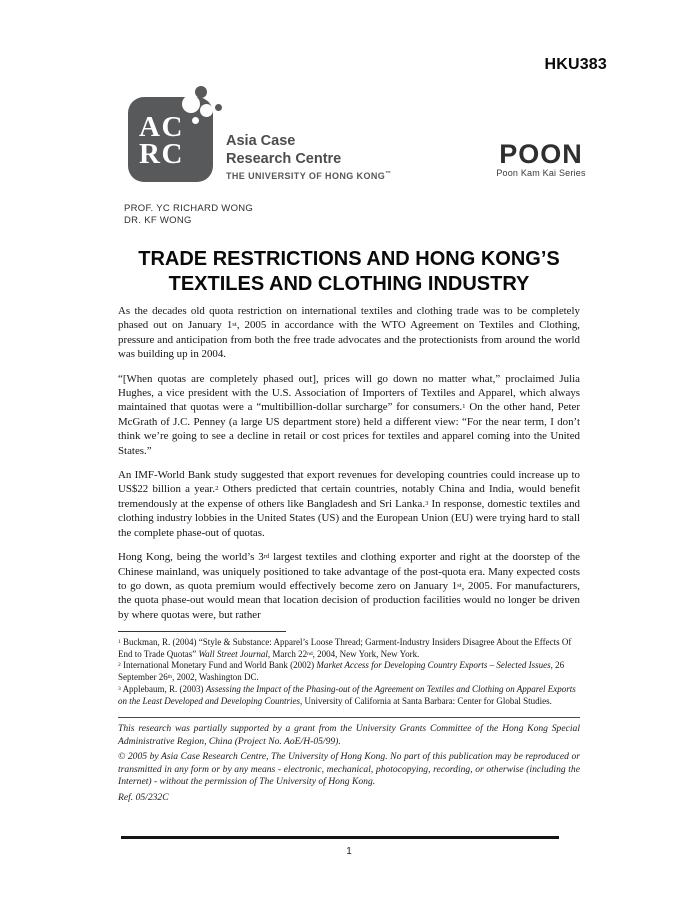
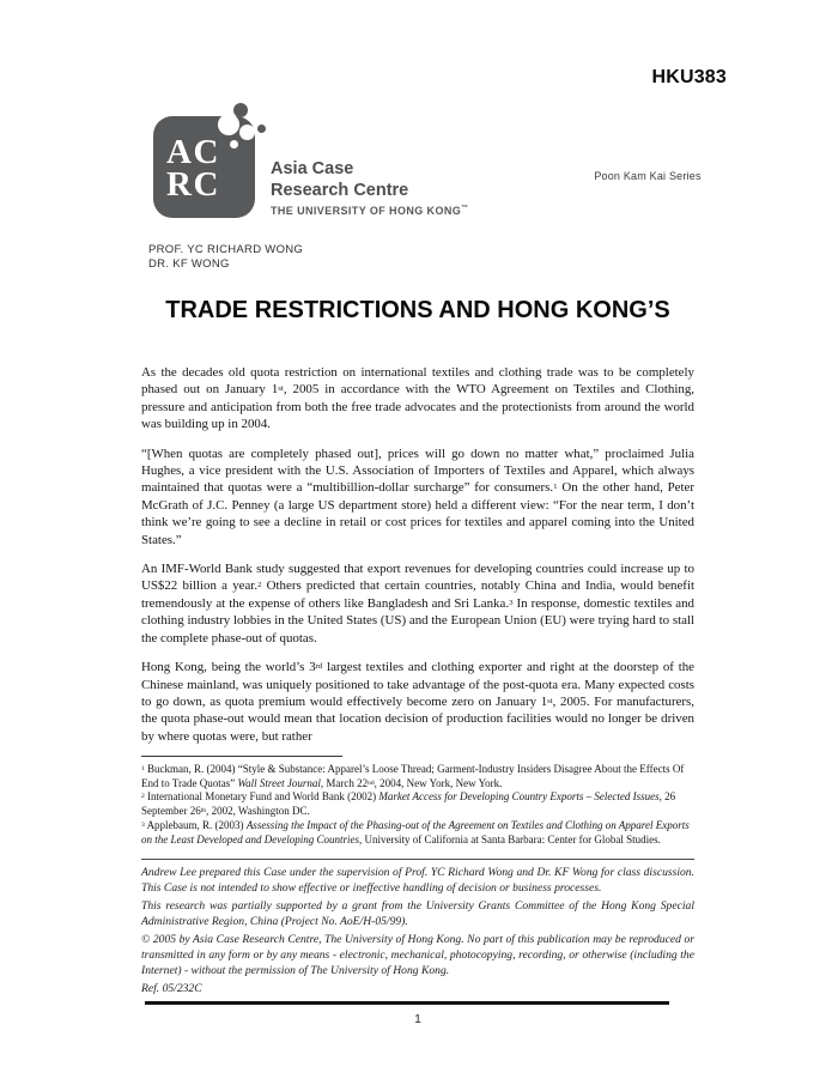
  HKU383
  AC
  RC
  Asia Case
  Research Centre
  THE UNIVERSITY OF HONG KONG
- POON
  Poon Kam Kai Series
  PROF. YC RICHARD WONG
  DR. KF WONG
  TRADE RESTRICTIONS AND HONG KONG’S
- TEXTILES AND CLOTHING INDUSTRY
  As the decades old quota restriction on international textiles and clothing trade was to be completely phased out on January 1 , 2005 in accordance with the WTO Agreement on Textiles and Clothing, pressure and anticipation from both the free trade advocates and the protectionists from around the world was building up in 2004.
  “[When quotas are completely phased out], prices will go down no matter what,” proclaimed Julia Hughes, a vice president with the U.S. Association of Importers of Textiles and Apparel, which always maintained that quotas were a “multibillion-dollar surcharge” for consumers. On the other hand, Peter McGrath of J.C. Penney (a large US department store) held a different view: “For the near term, I don’t think we’re going to see a decline in retail or cost prices for textiles and apparel coming into the United States.”
  An IMF-World Bank study suggested that export revenues for developing countries could increase up to US$22 billion a year. Others predicted that certain countries, notably China and India, would benefit tremendously at the expense of others like Bangladesh and Sri Lanka. In response, domestic textiles and clothing industry lobbies in the United States (US) and the European Union (EU) were trying hard to stall the complete phase-out of quotas.
  Hong Kong, being the world’s 3 largest textiles and clothing exporter and right at the doorstep of the Chinese mainland, was uniquely positioned to take advantage of the post-quota era. Many expected costs to go down, as quota premium would effectively become zero on January 1 , 2005. For manufacturers, the quota phase-out would mean that location decision of production facilities would no longer be driven by where quotas were, but rather
  Buckman, R. (2004) “Style & Substance: Apparel’s Loose Thread; Garment-Industry Insiders Disagree About the Effects Of End to Trade Quotas” Wall Street Journal, March 22 , 2004, New York, New York.
  International Monetary Fund and World Bank (2002) Market Access for Developing Country Exports – Selected Issues, 26 September 26 , 2002, Washington DC.
  Applebaum, R. (2003) Assessing the Impact of the Phasing-out of the Agreement on Textiles and Clothing on Apparel Exports on the Least Developed and Developing Countries, University of California at Santa Barbara: Center for Global Studies.
+ Andrew Lee prepared this Case under the supervision of Prof. YC Richard Wong and Dr. KF Wong for class discussion. This Case is not intended to show effective or ineffective handling of decision or business processes.
  This research was partially supported by a grant from the University Grants Committee of the Hong Kong Special Administrative Region, China (Project No. AoE/H-05/99).
  © 2005 by Asia Case Research Centre, The University of Hong Kong. No part of this publication may be reproduced or transmitted in any form or by any means - electronic, mechanical, photocopying, recording, or otherwise (including the Internet) - without the permission of The University of Hong Kong.
  Ref. 05/232C
  1
